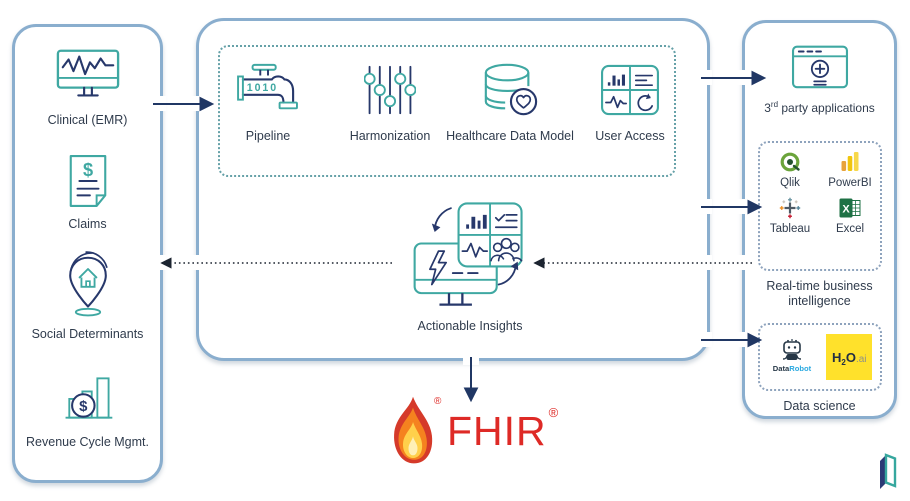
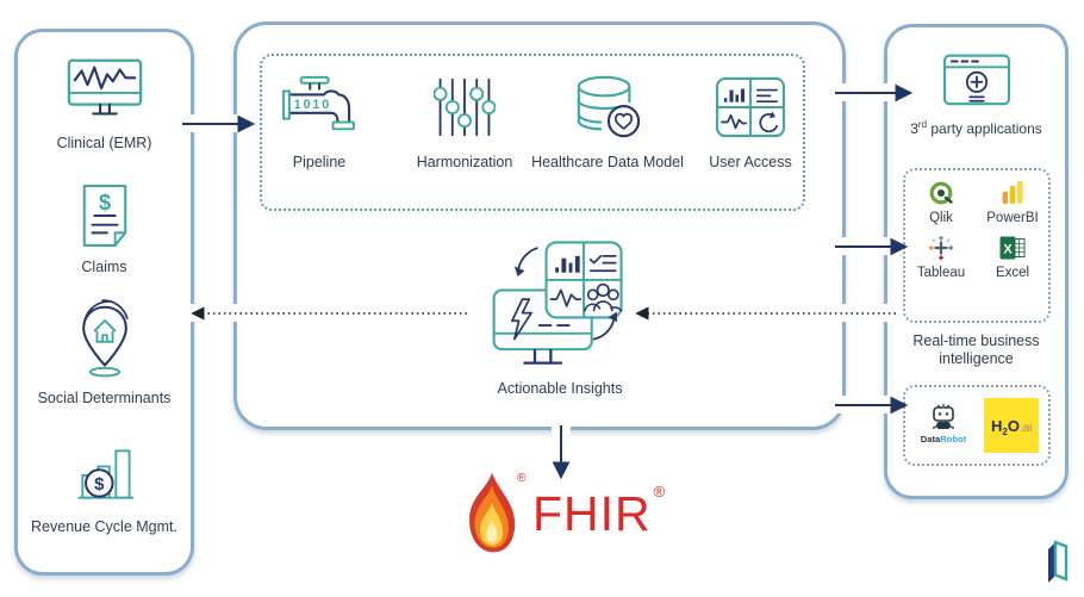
  Clinical (EMR)
  $
  Claims
  Social Determinants
  $
  Revenue Cycle Mgmt.
  1010
  Pipeline
  Harmonization
  Healthcare Data Model
  User Access
  Actionable Insights
  3rd party applications
  Qlik
  PowerBI
  Tableau
  X
  Excel
  Real-time business
  intelligence
  DataRobot
  H2 O.ai
- Data science
  ®
  FHIR ®
